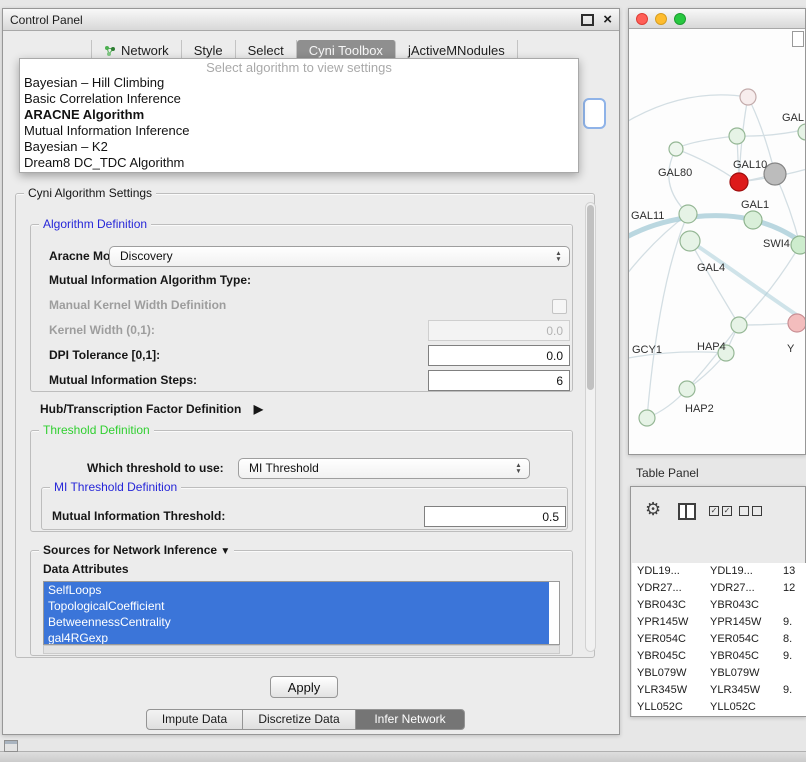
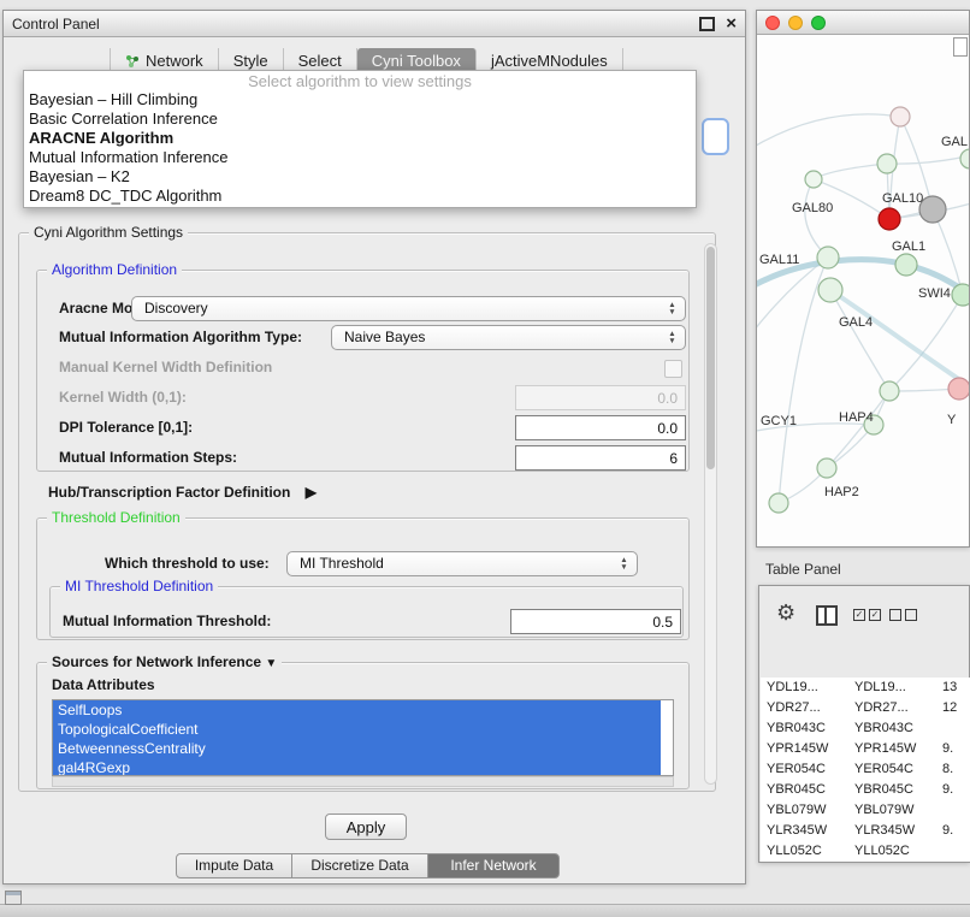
  Control Panel
  ×
  Network
  Style
  Select
  Cyni Toolbox
  jActiveMNodules
  Select algorithm to view settings
  Bayesian – Hill Climbing
  Basic Correlation Inference
  ARACNE Algorithm
  Mutual Information Inference
  Bayesian – K2
  Dream8 DC_TDC Algorithm
  Cyni Algorithm Settings
  Algorithm Definition
  Aracne Mo
  Discovery
  Mutual Information Algorithm Type:
+ Naive Bayes
  Manual Kernel Width Definition
  Kernel Width (0,1):
  0.0
  DPI Tolerance [0,1]:
  0.0
  Mutual Information Steps:
  6
  Hub/Transcription Factor Definition ▶
  Threshold Definition
  Which threshold to use:
  MI Threshold
  MI Threshold Definition
  Mutual Information Threshold:
  0.5
  Sources for Network Inference ▼
  Data Attributes
  SelfLoops
  TopologicalCoefficient
  BetweennessCentrality
  gal4RGexp
  Apply
  Impute Data
  Discretize Data
  Infer Network
  GAL80
  GAL10
  GAL
  GAL11
  GAL1
  SWI4
  GAL4
  GCY1
  HAP4
  Y
  HAP2
  Table Panel
  ⚙
  ✓
  ✓
  YDL19...
  YDL19...
  13
  YDR27...
  YDR27...
  12
  YBR043C
  YBR043C
  YPR145W
  YPR145W
  9.
  YER054C
  YER054C
  8.
  YBR045C
  YBR045C
  9.
  YBL079W
  YBL079W
  YLR345W
  YLR345W
  9.
  YLL052C
  YLL052C
